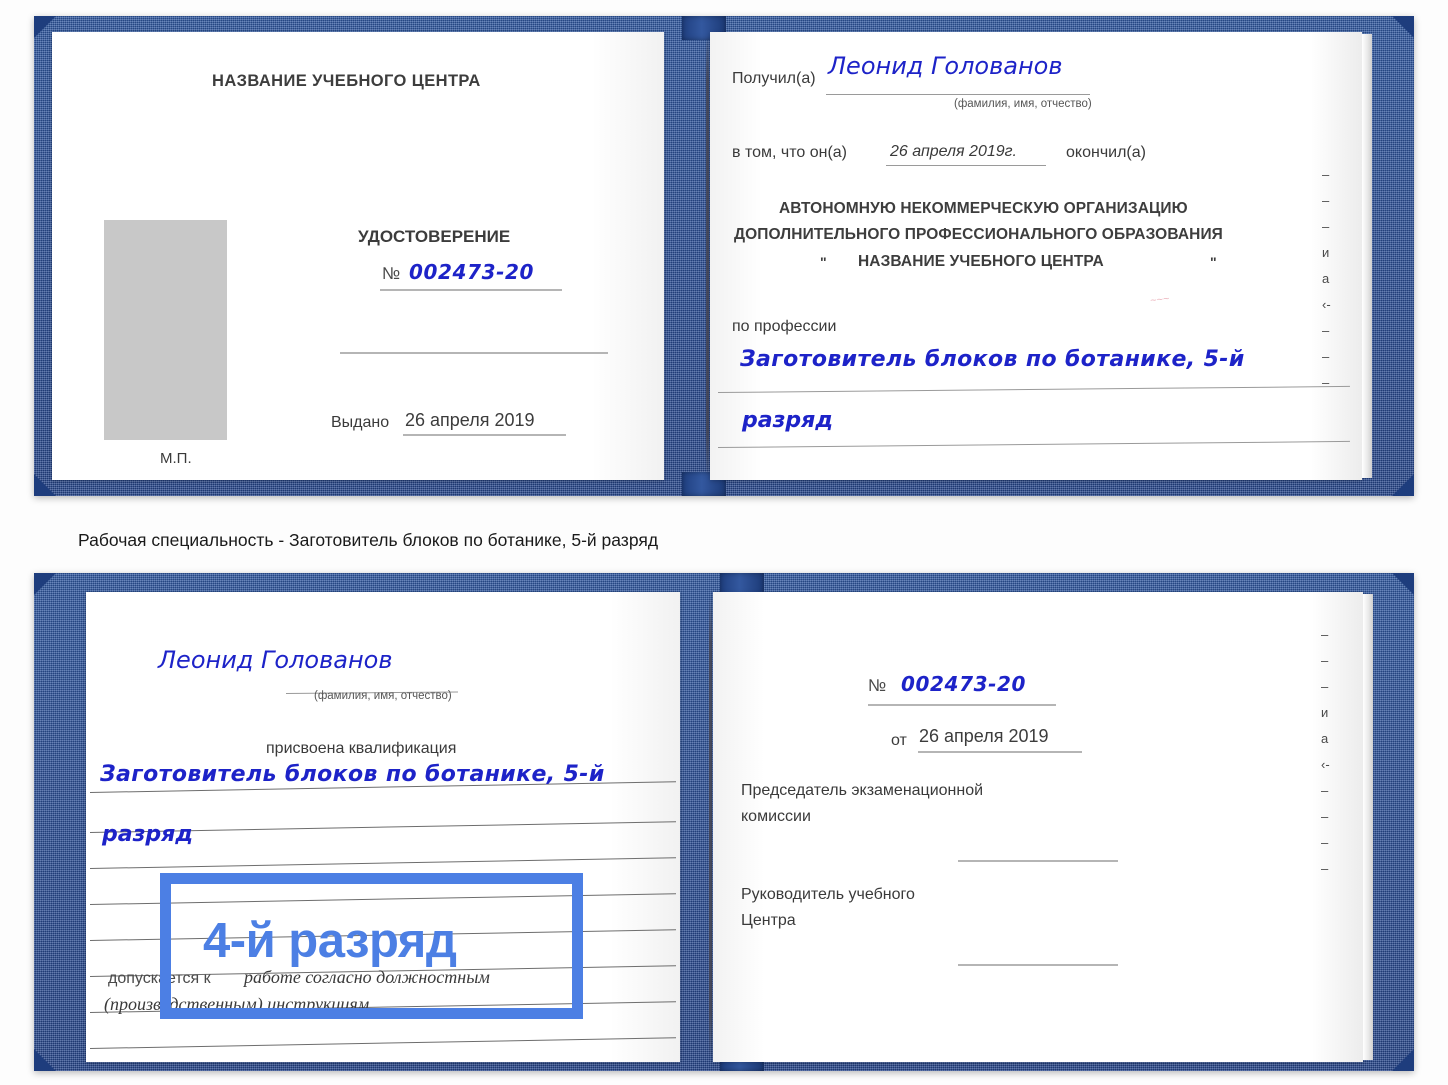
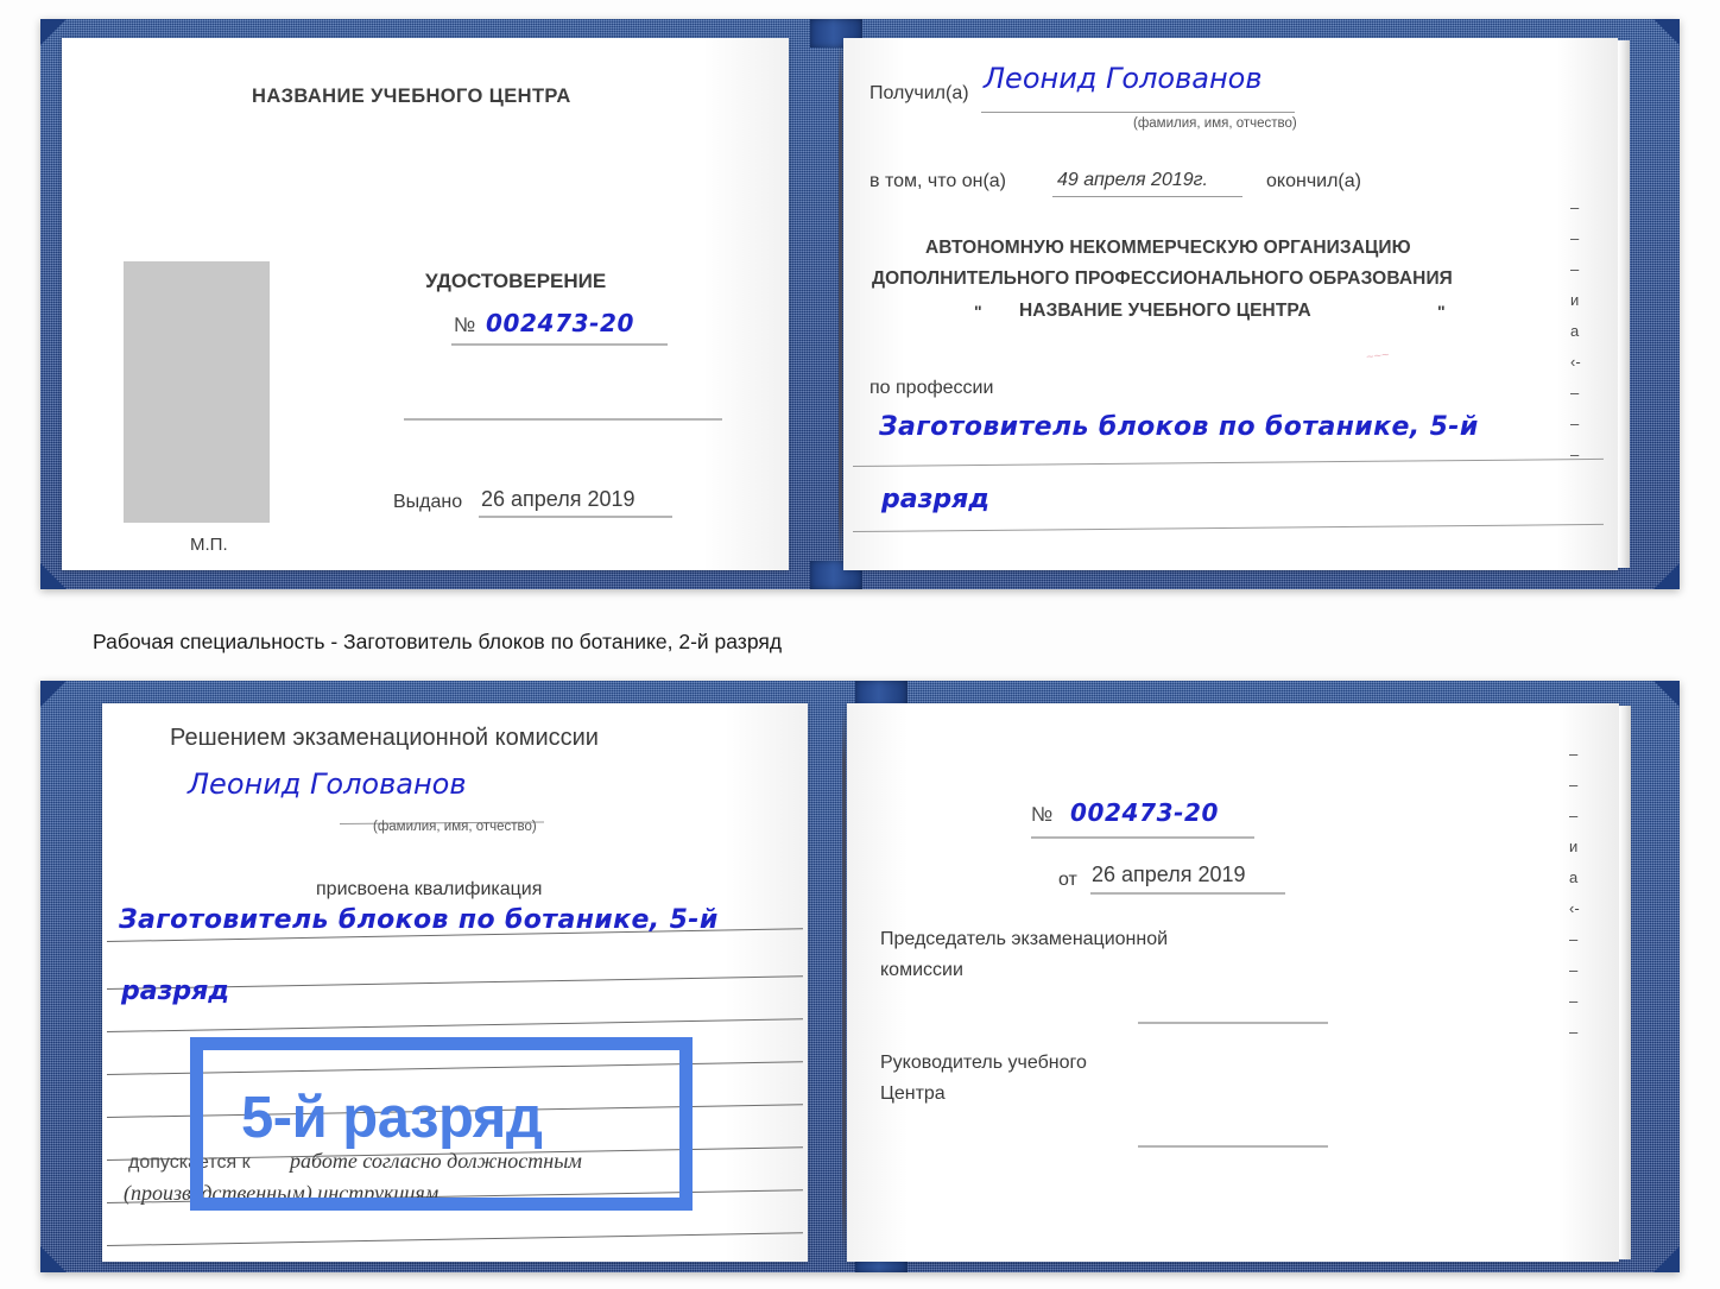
  НАЗВАНИЕ УЧЕБНОГО ЦЕНТРА
  М.П.
  УДОСТОВЕРЕНИЕ
  №
  002473-20
  Выдано
  26 апреля 2019
  Получил(а)
  Леонид Голованов
  (фамилия, имя, отчество)
  в том, что он(а)
- 26 апреля 2019г.
+ 49 апреля 2019г.
  окончил(а)
  АВТОНОМНУЮ НЕКОММЕРЧЕСКУЮ ОРГАНИЗАЦИЮ
  ДОПОЛНИТЕЛЬНОГО ПРОФЕССИОНАЛЬНОГО ОБРАЗОВАНИЯ
  "
  НАЗВАНИЕ УЧЕБНОГО ЦЕНТРА
  "
  по профессии
  Заготовитель блоков по ботанике, 5-й
  разряд
  –
  –
  –
  и
  а
  ‹-
  –
  –
  –
- Рабочая специальность - Заготовитель блоков по ботанике, 5-й разряд
+ Рабочая специальность - Заготовитель блоков по ботанике, 2-й разряд
+ Решением экзаменационной комиссии
  Леонид Голованов
  (фамилия, имя, отчество)
  присвоена квалификация
  Заготовитель блоков по ботанике, 5-й
  разряд
  допускается к
  работе согласно должностным
  (производственным) инструкциям
- 4-й разряд
+ 5-й разряд
  №
  002473-20
  от
  26 апреля 2019
  Председатель экзаменационной
  комиссии
  Руководитель учебного
  Центра
  –
  –
  –
  и
  а
  ‹-
  –
  –
  –
  –
